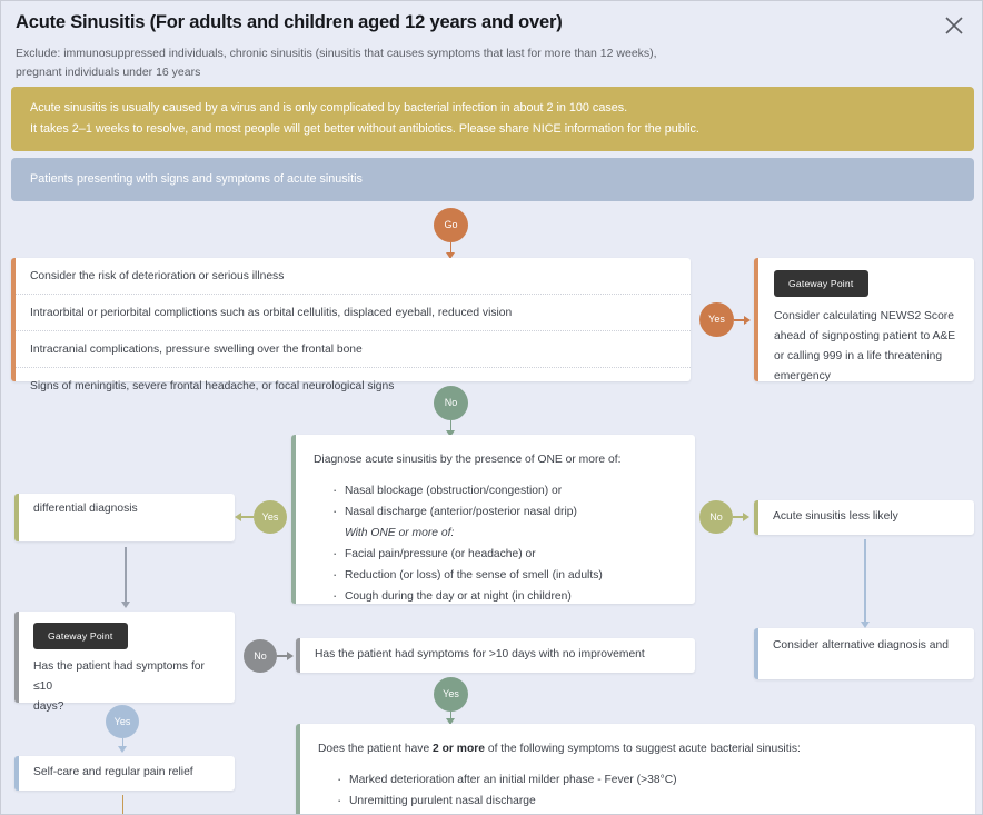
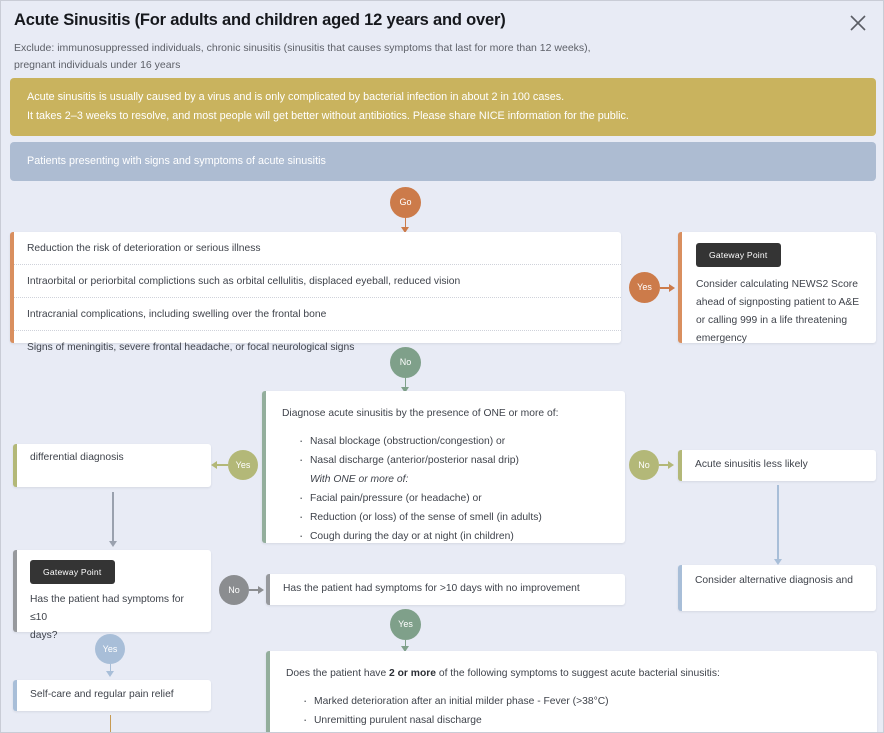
  Acute Sinusitis (For adults and children aged 12 years and over)
  Exclude: immunosuppressed individuals, chronic sinusitis (sinusitis that causes symptoms that last for more than 12 weeks),
  pregnant individuals under 16 years
  Acute sinusitis is usually caused by a virus and is only complicated by bacterial infection in about 2 in 100 cases.
- It takes 2–1 weeks to resolve, and most people will get better without antibiotics. Please share NICE information for the public.
+ It takes 2–3 weeks to resolve, and most people will get better without antibiotics. Please share NICE information for the public.
  Patients presenting with signs and symptoms of acute sinusitis
  Go
- Consider the risk of deterioration or serious illness
+ Reduction the risk of deterioration or serious illness
  Intraorbital or periorbital complictions such as orbital cellulitis, displaced eyeball, reduced vision
- Intracranial complications, pressure swelling over the frontal bone
+ Intracranial complications, including swelling over the frontal bone
  Signs of meningitis, severe frontal headache, or focal neurological signs
  Yes
  Gateway Point
  Consider calculating NEWS2 Score ahead of signposting patient to A&E or calling 999 in a life threatening emergency
  No
  Diagnose acute sinusitis by the presence of ONE or more of:
  Nasal blockage (obstruction/congestion) or
  Nasal discharge (anterior/posterior nasal drip)
  With ONE or more of:
  Facial pain/pressure (or headache) or
  Reduction (or loss) of the sense of smell (in adults)
  Cough during the day or at night (in children)
  Yes
  differential diagnosis
  No
  Acute sinusitis less likely
  Consider alternative diagnosis and
  Gateway Point
  Has the patient had symptoms for ≤10
  days?
  No
  Has the patient had symptoms for >10 days with no improvement
  Yes
  Yes
  Self-care and regular pain relief
  Does the patient have 2 or more of the following symptoms to suggest acute bacterial sinusitis:
  Marked deterioration after an initial milder phase - Fever (>38°C)
  Unremitting purulent nasal discharge
